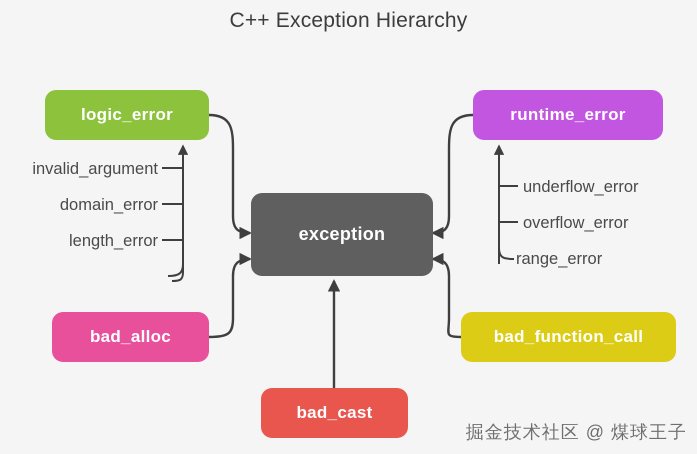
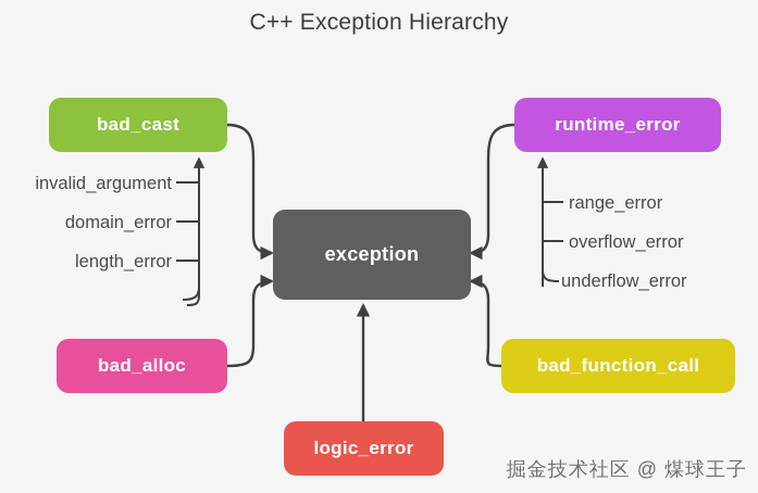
  C++ Exception Hierarchy
- logic_error
+ bad_cast
  runtime_error
  exception
  bad_alloc
  bad_function_call
- bad_cast
+ logic_error
  invalid_argument
  domain_error
  length_error
- underflow_error
+ range_error
  overflow_error
- range_error
+ underflow_error
  掘金技术社区 @ 煤球王子
